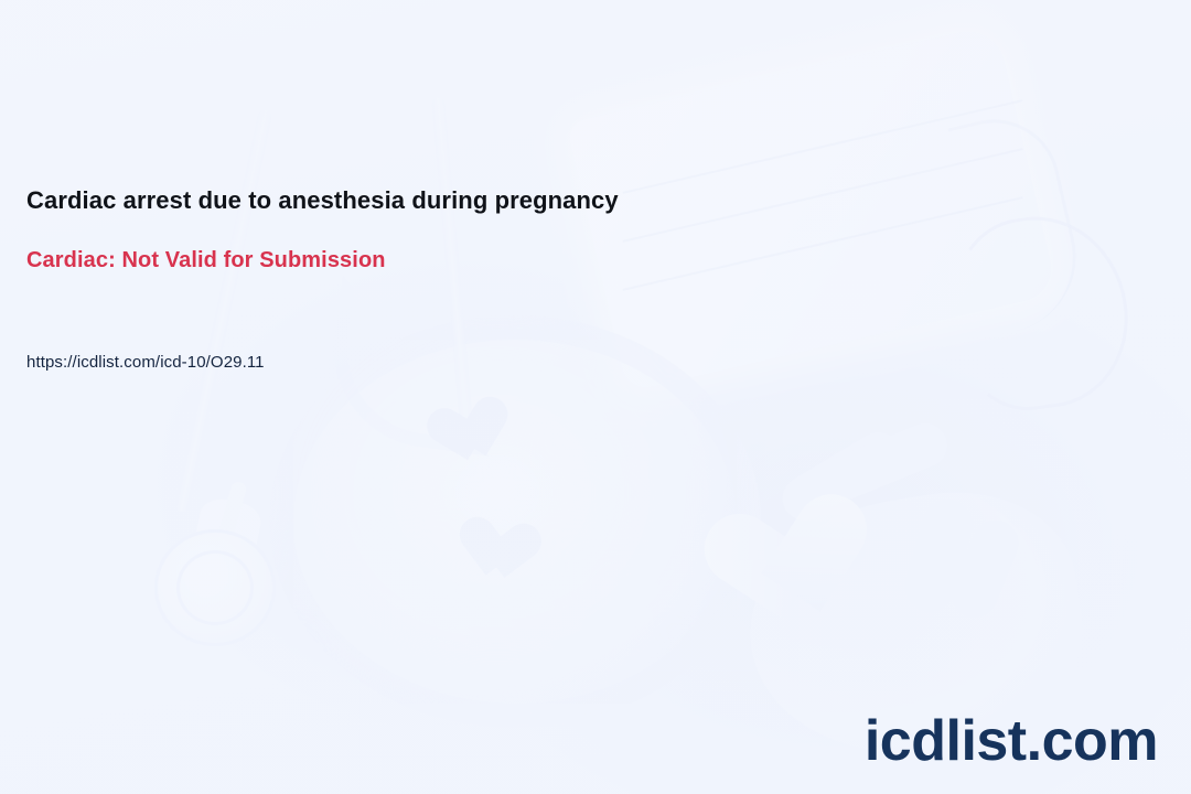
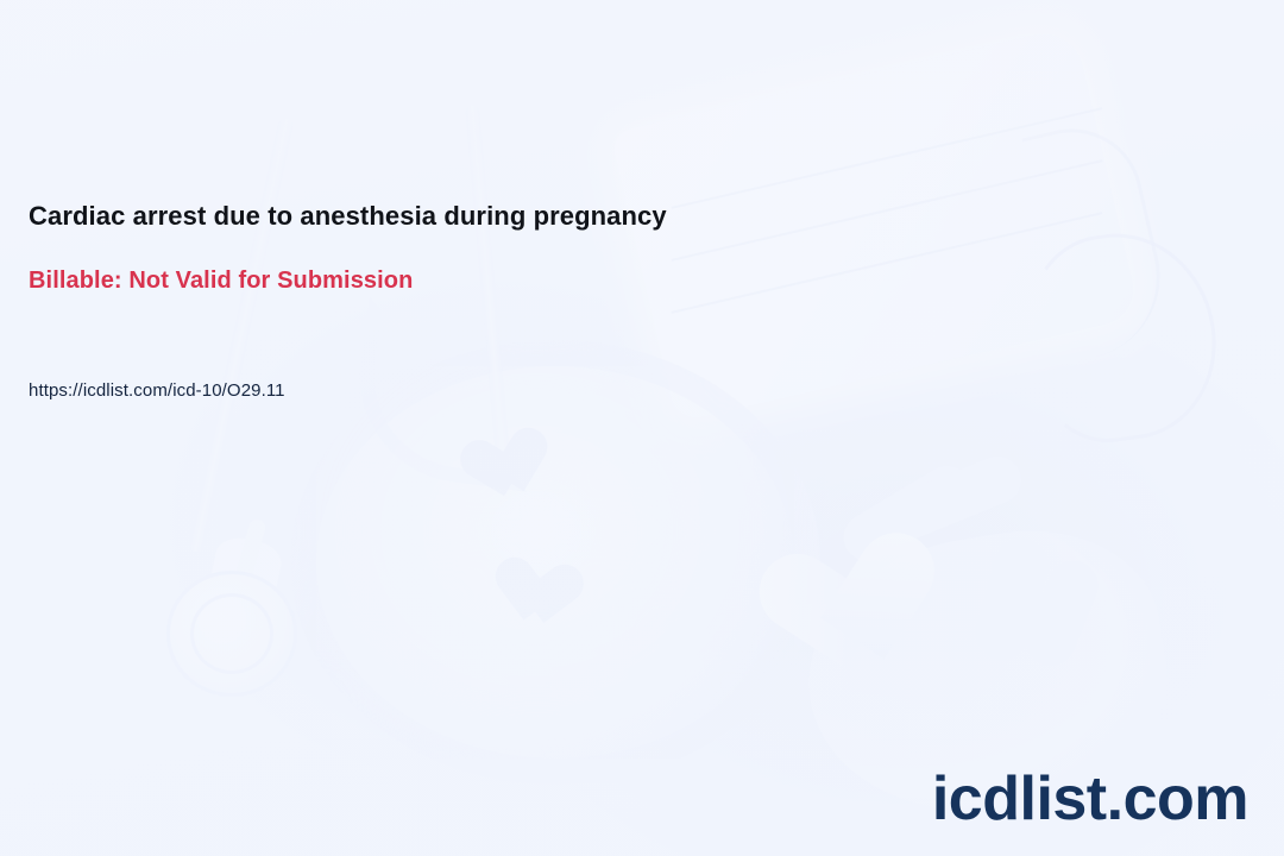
  Cardiac arrest due to anesthesia during pregnancy
- Cardiac: Not Valid for Submission
+ Billable: Not Valid for Submission
  https://icdlist.com/icd-10/O29.11
  icdlist.com
